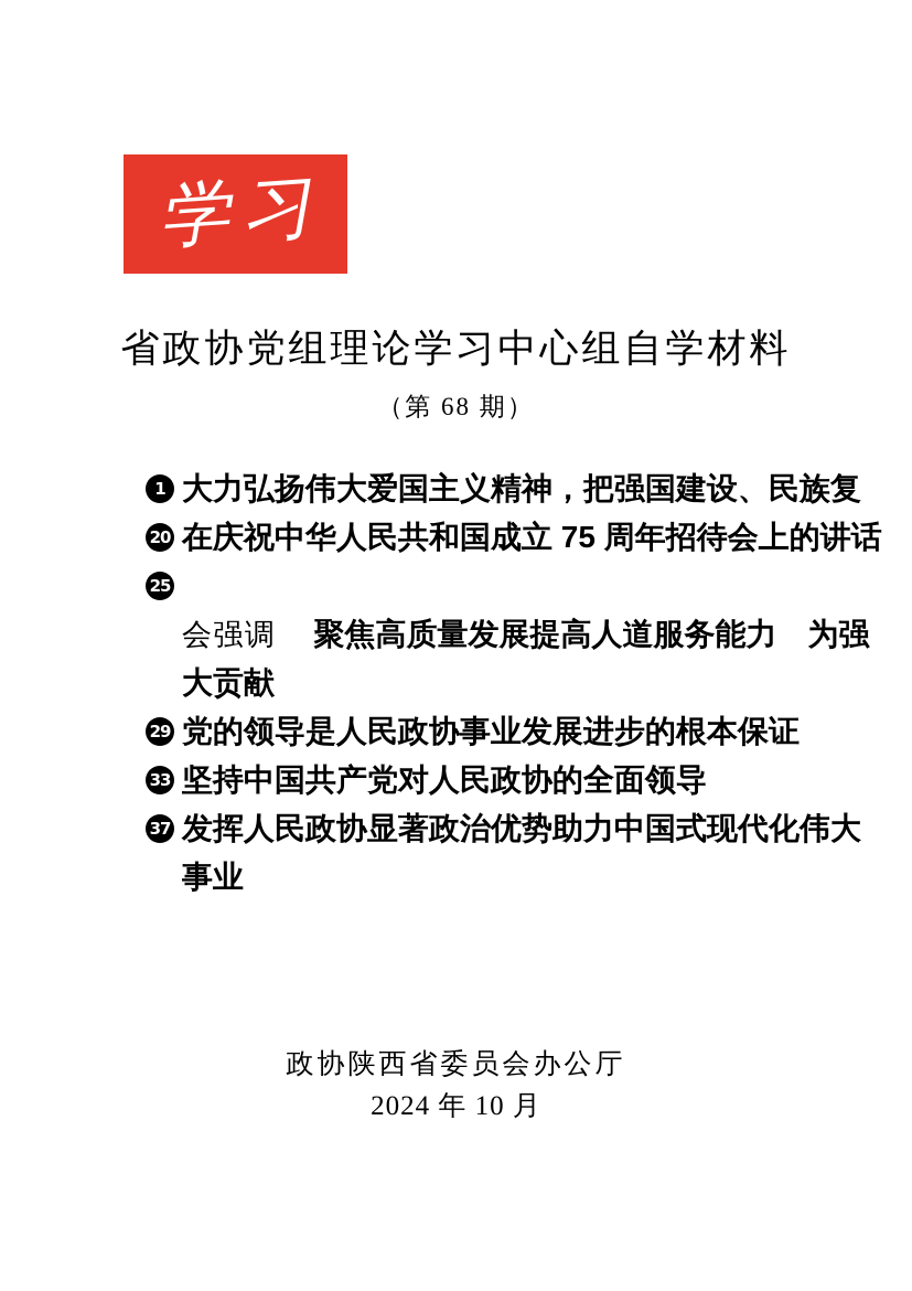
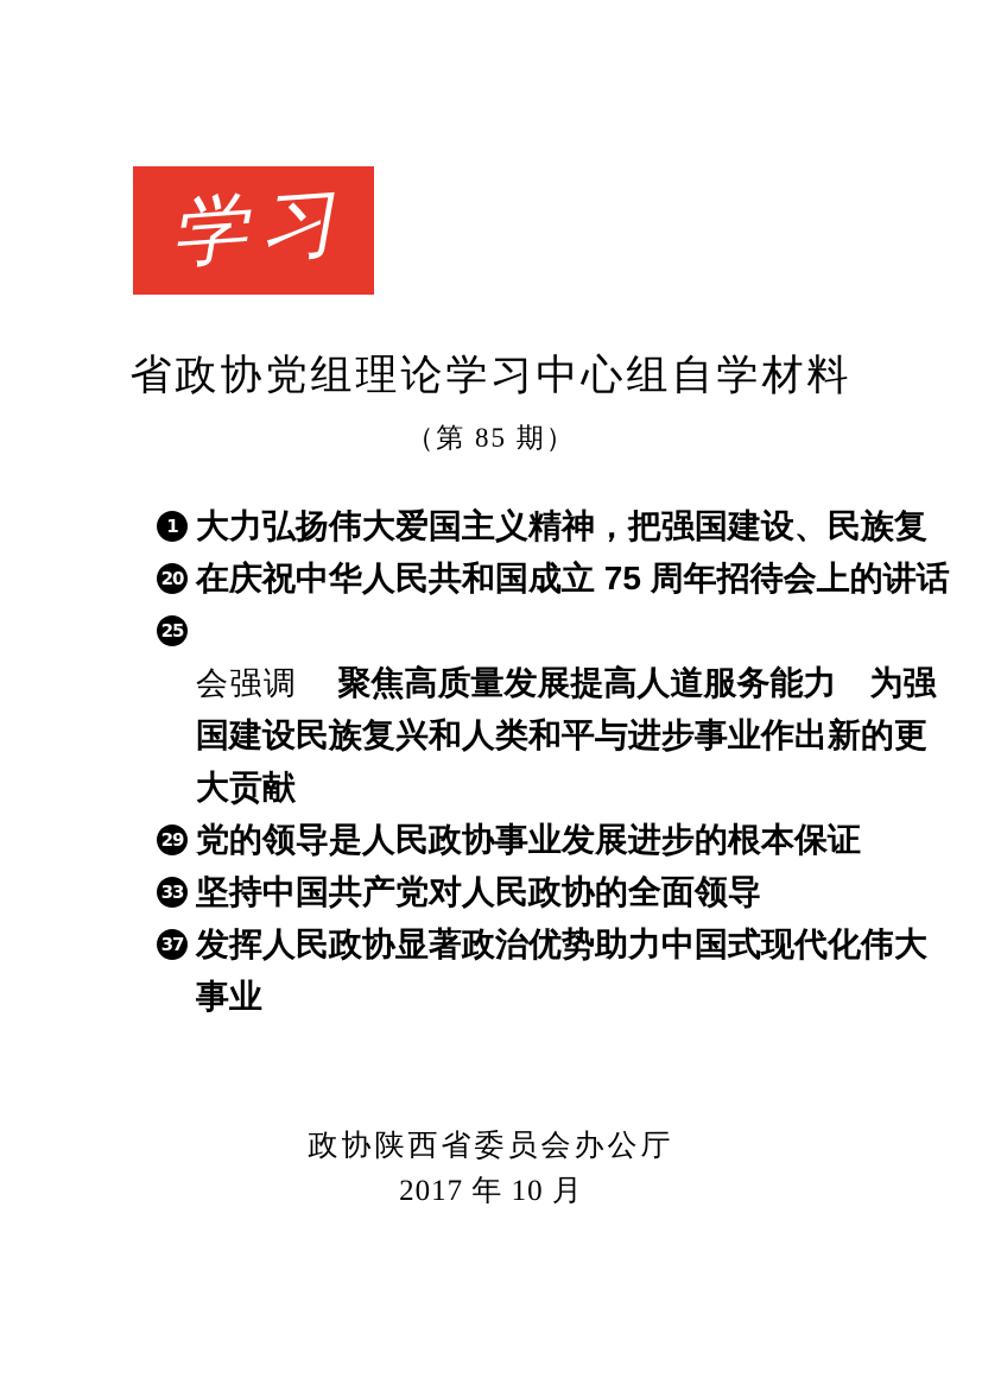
  省政协党组理论学习中心组自学材料
- （第 68 期）
+ （第 85 期）
  1
  大力弘扬伟大爱国主义精神，把强国建设、民族复
  20
  在庆祝中华人民共和国成立 75 周年招待会上的讲话
  25
  会强调 聚焦高质量发展提高人道服务能力 为强
+ 国建设民族复兴和人类和平与进步事业作出新的更
  大贡献
  29
  党的领导是人民政协事业发展进步的根本保证
  33
  坚持中国共产党对人民政协的全面领导
  37
  发挥人民政协显著政治优势助力中国式现代化伟大
  事业
  政协陕西省委员会办公厅
- 2024 年 10 月
+ 2017 年 10 月
